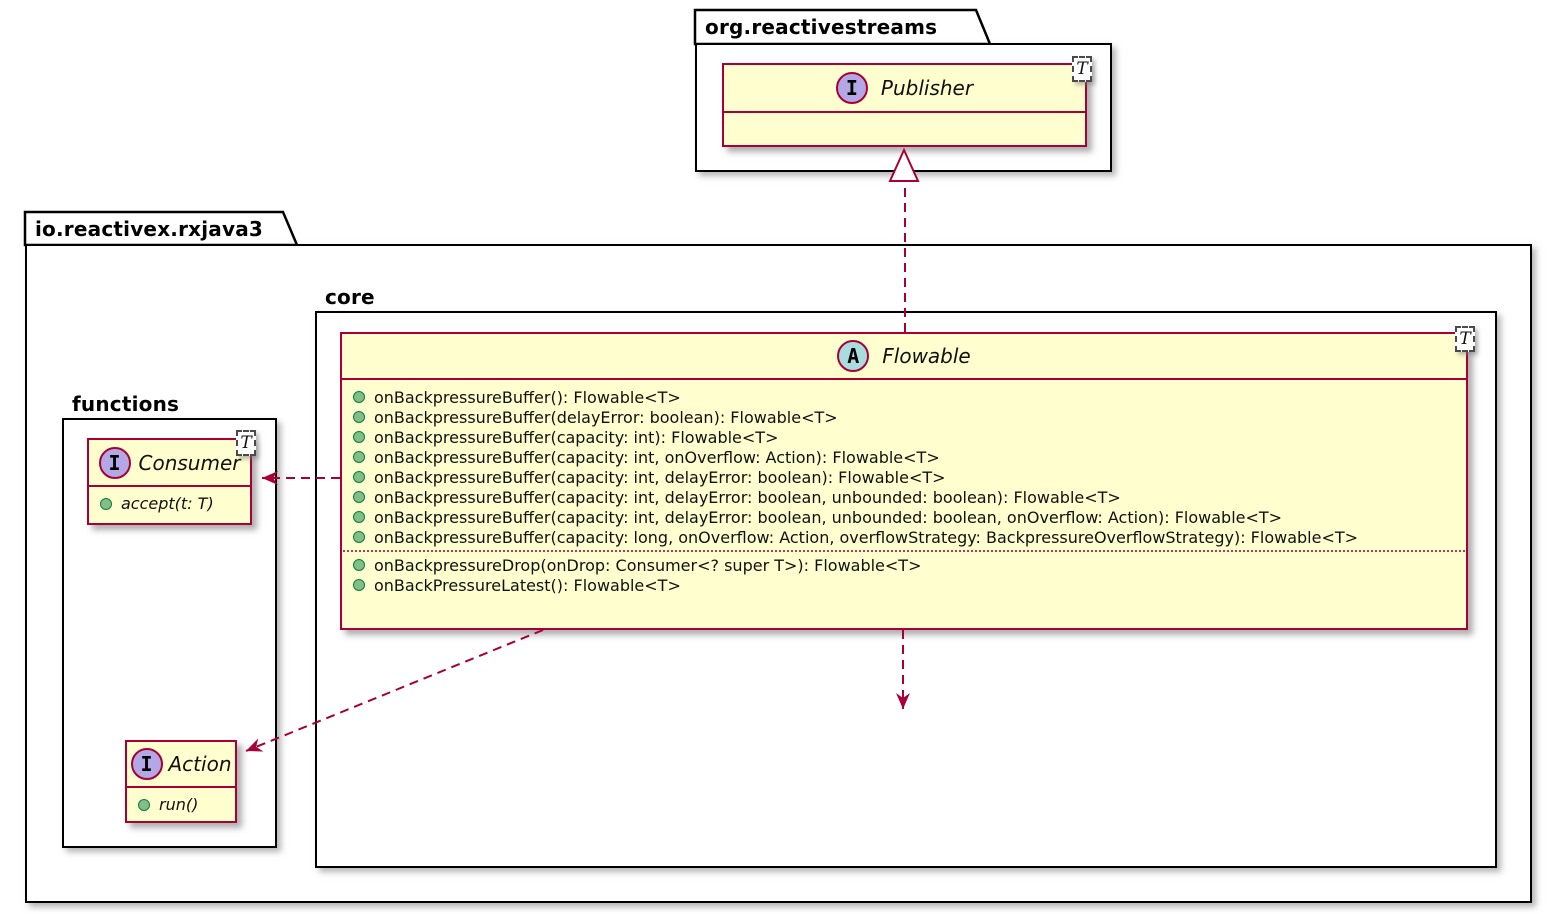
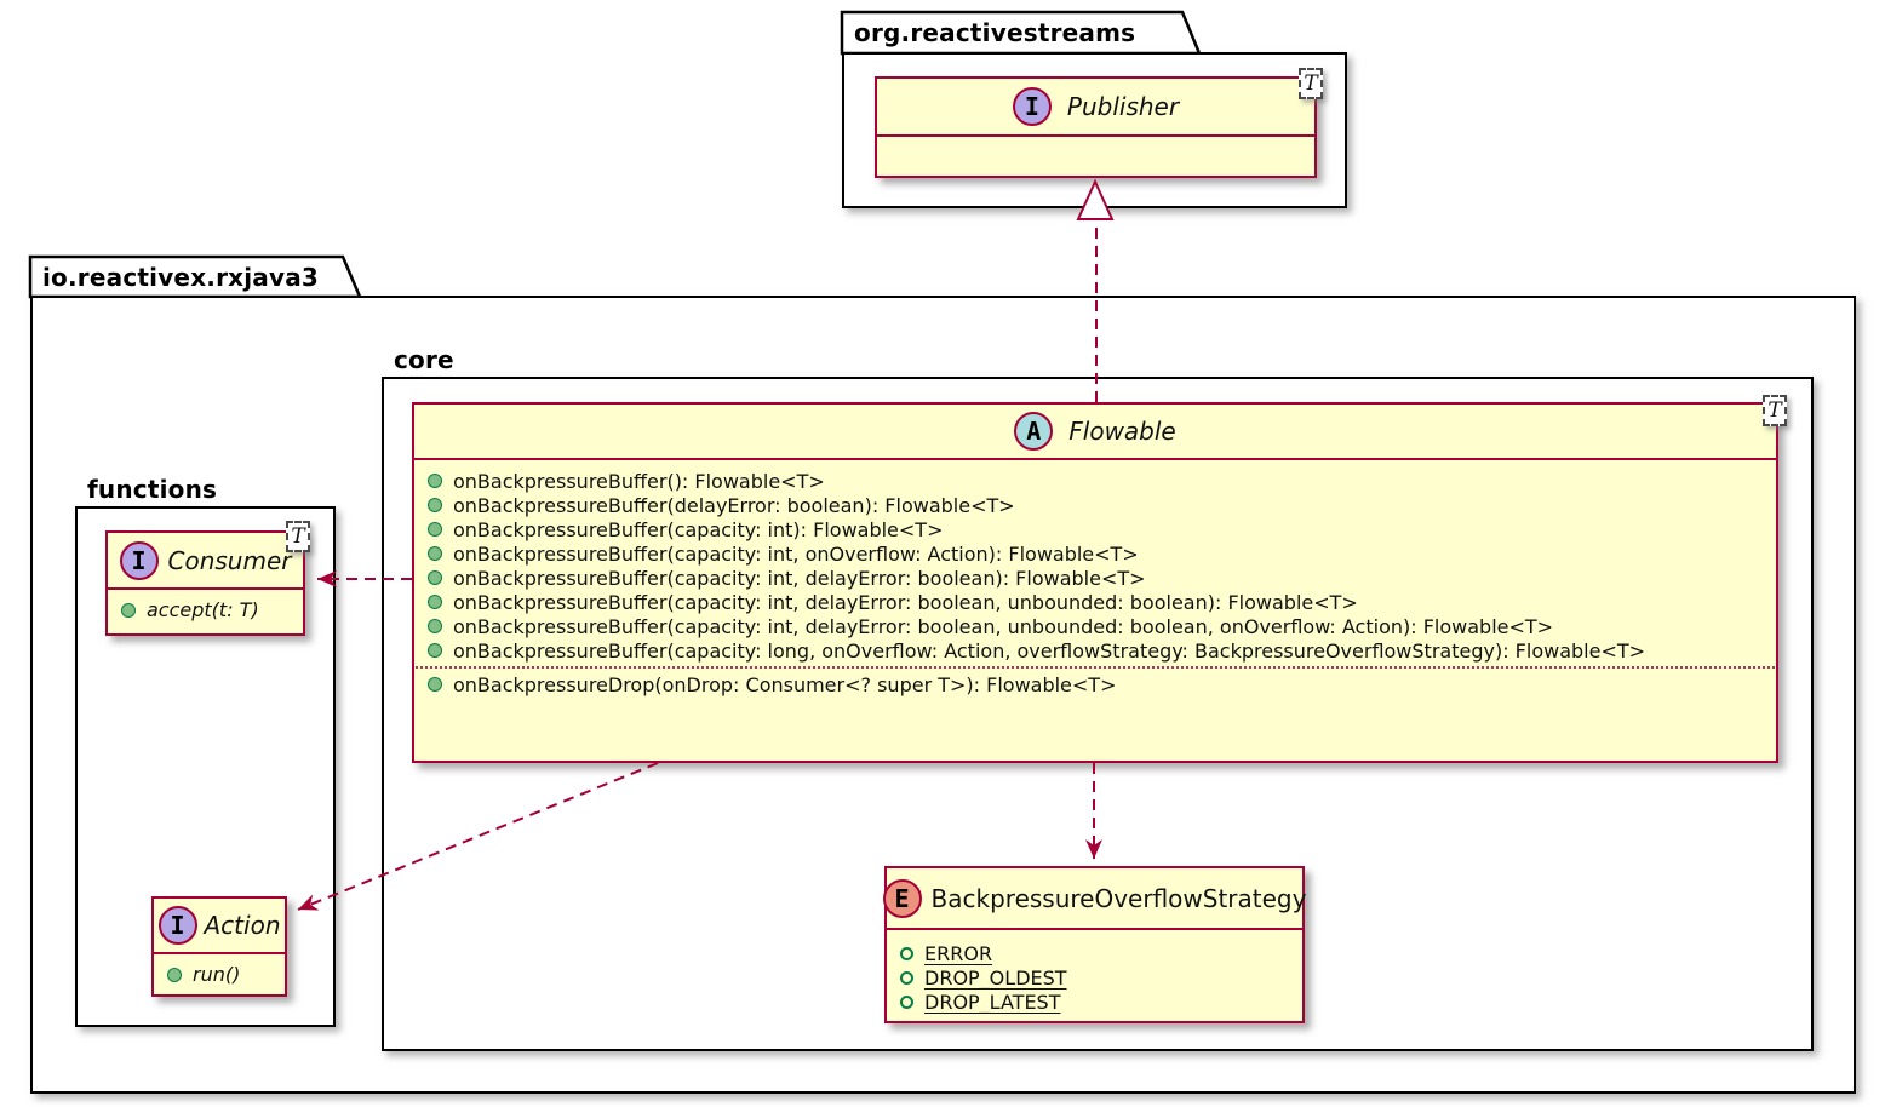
  org.reactivestreams
  io.reactivex.rxjava3
  core
  functions
  I
  Publisher
  T
  A
  Flowable
  onBackpressureBuffer(): Flowable<T>
  onBackpressureBuffer(delayError: boolean): Flowable<T>
  onBackpressureBuffer(capacity: int): Flowable<T>
  onBackpressureBuffer(capacity: int, onOverflow: Action): Flowable<T>
  onBackpressureBuffer(capacity: int, delayError: boolean): Flowable<T>
  onBackpressureBuffer(capacity: int, delayError: boolean, unbounded: boolean): Flowable<T>
  onBackpressureBuffer(capacity: int, delayError: boolean, unbounded: boolean, onOverflow: Action): Flowable<T>
  onBackpressureBuffer(capacity: long, onOverflow: Action, overflowStrategy: BackpressureOverflowStrategy): Flowable<T>
  onBackpressureDrop(onDrop: Consumer<? super T>): Flowable<T>
- onBackPressureLatest(): Flowable<T>
  T
  I
  Consumer
  accept(t: T)
  T
  I
  Action
  run()
+ E
+ BackpressureOverflowStrategy
+ ERROR
+ DROP_OLDEST
+ DROP_LATEST
